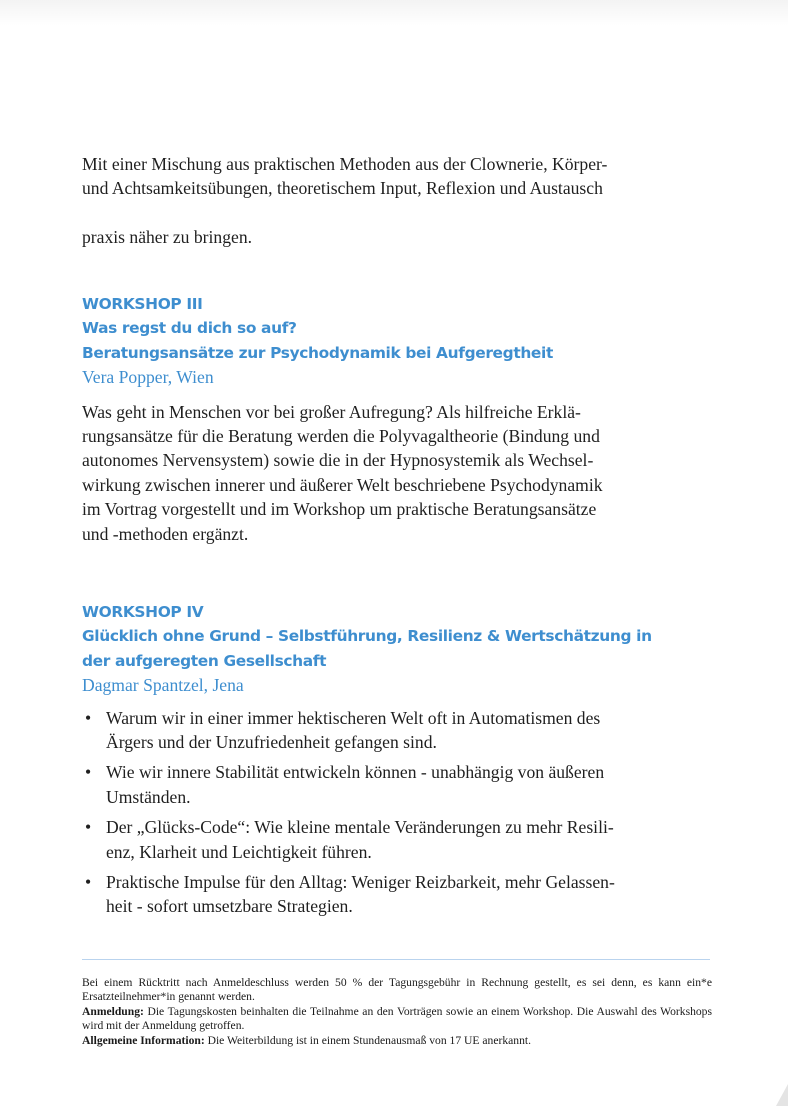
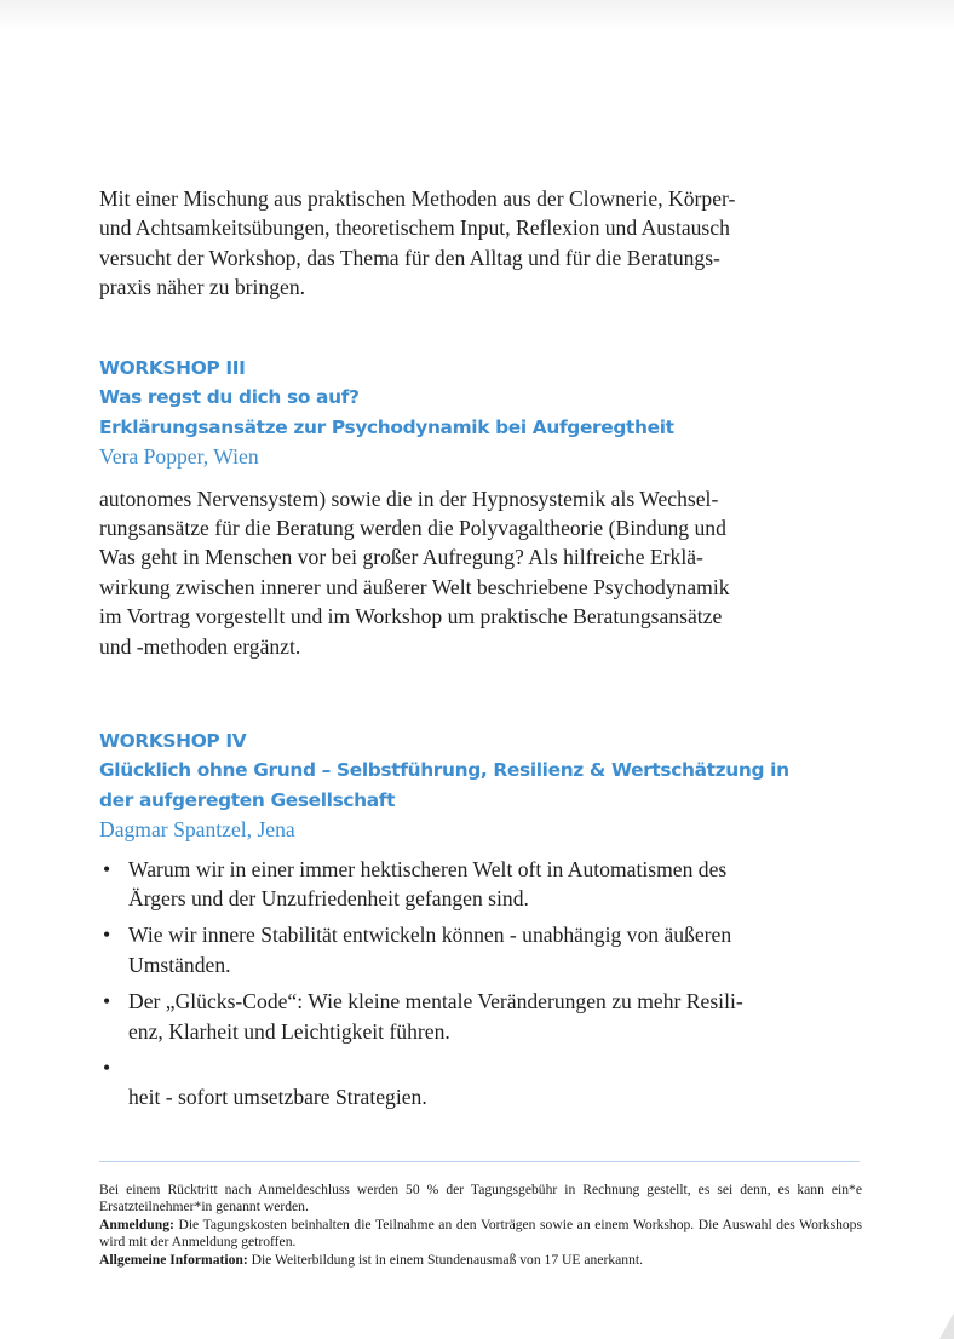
  Mit einer Mischung aus praktischen Methoden aus der Clownerie, Körper-
  und Achtsamkeitsübungen, theoretischem Input, Reflexion und Austausch
+ versucht der Workshop, das Thema für den Alltag und für die Beratungs-
  praxis näher zu bringen.
  WORKSHOP III
  Was regst du dich so auf?
- Beratungsansätze zur Psychodynamik bei Aufgeregtheit
+ Erklärungsansätze zur Psychodynamik bei Aufgeregtheit
  Vera Popper, Wien
- Was geht in Menschen vor bei großer Aufregung? Als hilfreiche Erklä-
+ autonomes Nervensystem) sowie die in der Hypnosystemik als Wechsel-
  rungsansätze für die Beratung werden die Polyvagaltheorie (Bindung und
- autonomes Nervensystem) sowie die in der Hypnosystemik als Wechsel-
+ Was geht in Menschen vor bei großer Aufregung? Als hilfreiche Erklä-
  wirkung zwischen innerer und äußerer Welt beschriebene Psychodynamik
  im Vortrag vorgestellt und im Workshop um praktische Beratungsansätze
  und -methoden ergänzt.
  WORKSHOP IV
  Glücklich ohne Grund – Selbstführung, Resilienz & Wertschätzung in
  der aufgeregten Gesellschaft
  Dagmar Spantzel, Jena
  •
  Warum wir in einer immer hektischeren Welt oft in Automatismen des
  Ärgers und der Unzufriedenheit gefangen sind.
  •
  Wie wir innere Stabilität entwickeln können - unabhängig von äußeren
  Umständen.
  •
  Der „Glücks-Code“: Wie kleine mentale Veränderungen zu mehr Resili-
  enz, Klarheit und Leichtigkeit führen.
  •
- Praktische Impulse für den Alltag: Weniger Reizbarkeit, mehr Gelassen-
  heit - sofort umsetzbare Strategien.
  Bei einem Rücktritt nach Anmeldeschluss werden 50 % der Tagungsgebühr in Rechnung gestellt, es sei denn, es kann ein*e Ersatzteilnehmer*in genannt werden.
  Anmeldung: Die Tagungskosten beinhalten die Teilnahme an den Vorträgen sowie an einem Workshop. Die Auswahl des Workshops wird mit der Anmeldung getroffen.
  Allgemeine Information: Die Weiterbildung ist in einem Stundenausmaß von 17 UE anerkannt.
